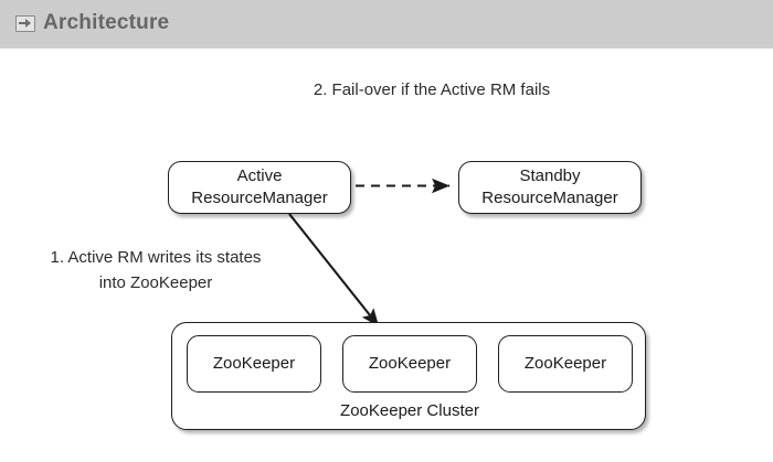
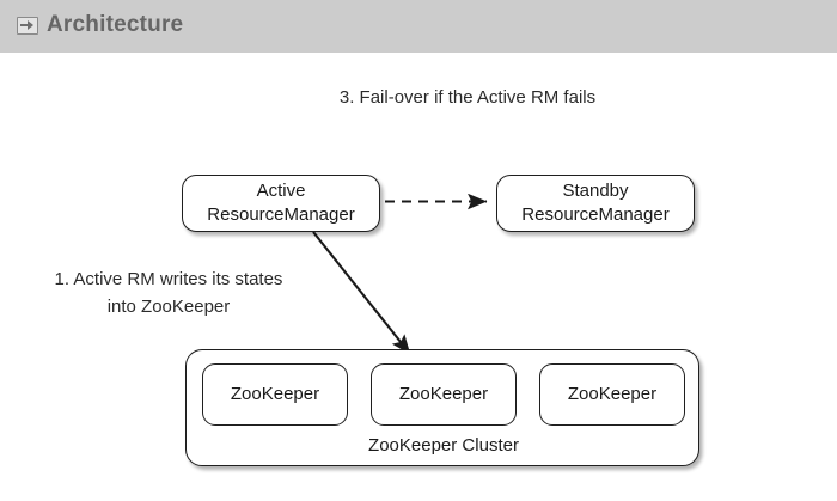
  Architecture
- 2. Fail-over if the Active RM fails
+ 3. Fail-over if the Active RM fails
  1. Active RM writes its states
  into ZooKeeper
  Active
  ResourceManager
  Standby
  ResourceManager
  ZooKeeper
  ZooKeeper
  ZooKeeper
  ZooKeeper Cluster
